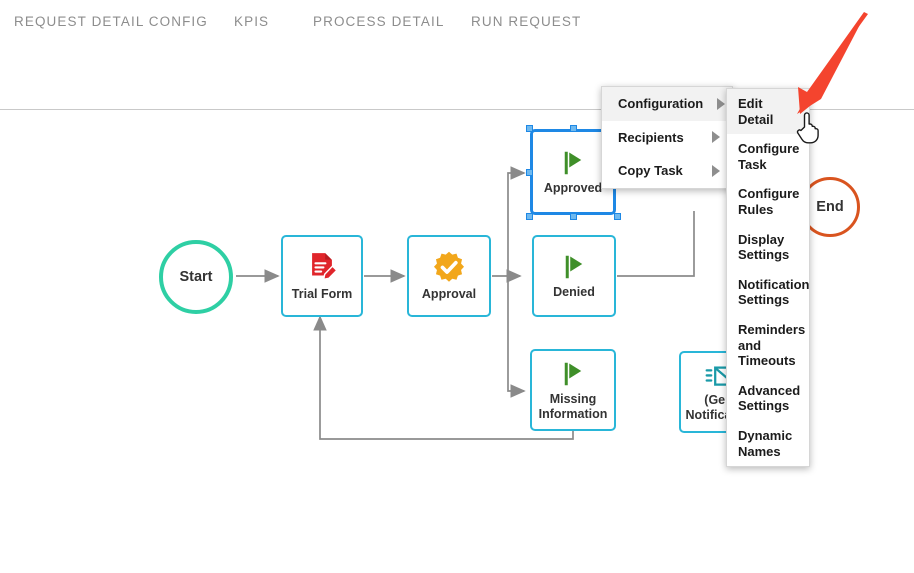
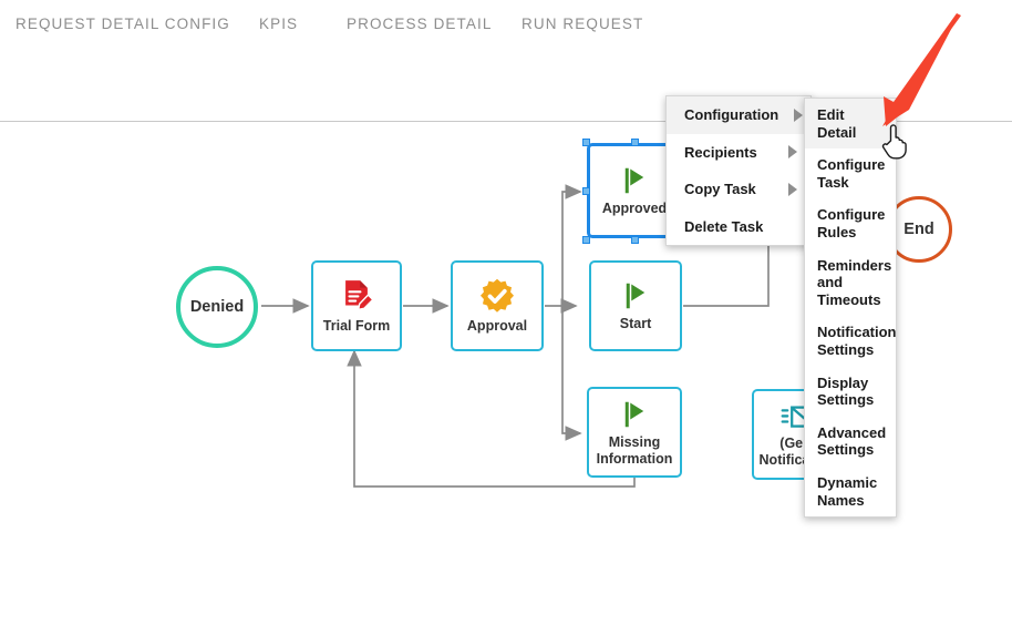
  REQUEST DETAIL CONFIG
  KPIS
  PROCESS DETAIL
  RUN REQUEST
- Start
+ Denied
  Trial Form
  Approval
  Approved
- Denied
+ Start
  Missing Information
  End
  Configuration
  Recipients
  Copy Task
+ Delete Task
  Edit Detail
  Configure Task
  Configure Rules
- Display Settings
+ Reminders and Timeouts
  Notification Settings
- Reminders and Timeouts
+ Display Settings
  Advanced Settings
  Dynamic Names
